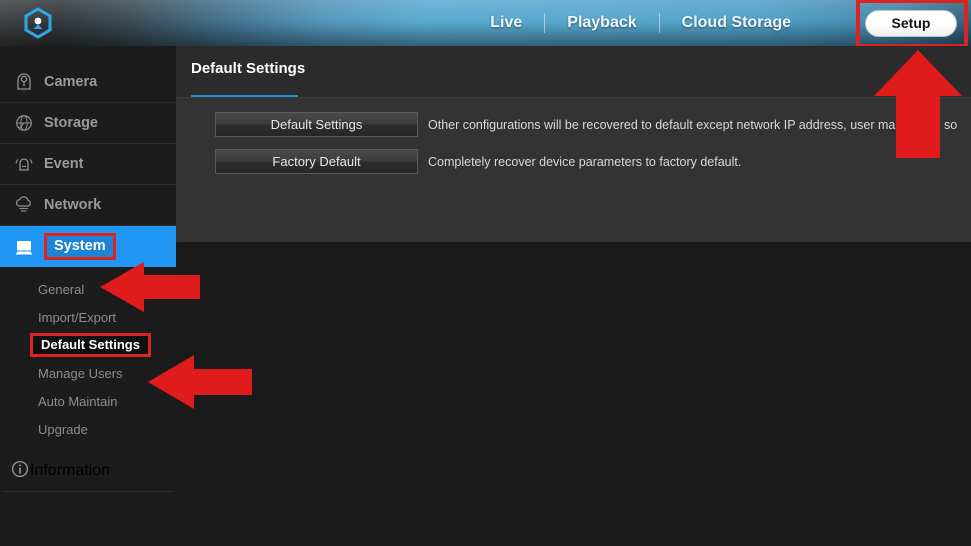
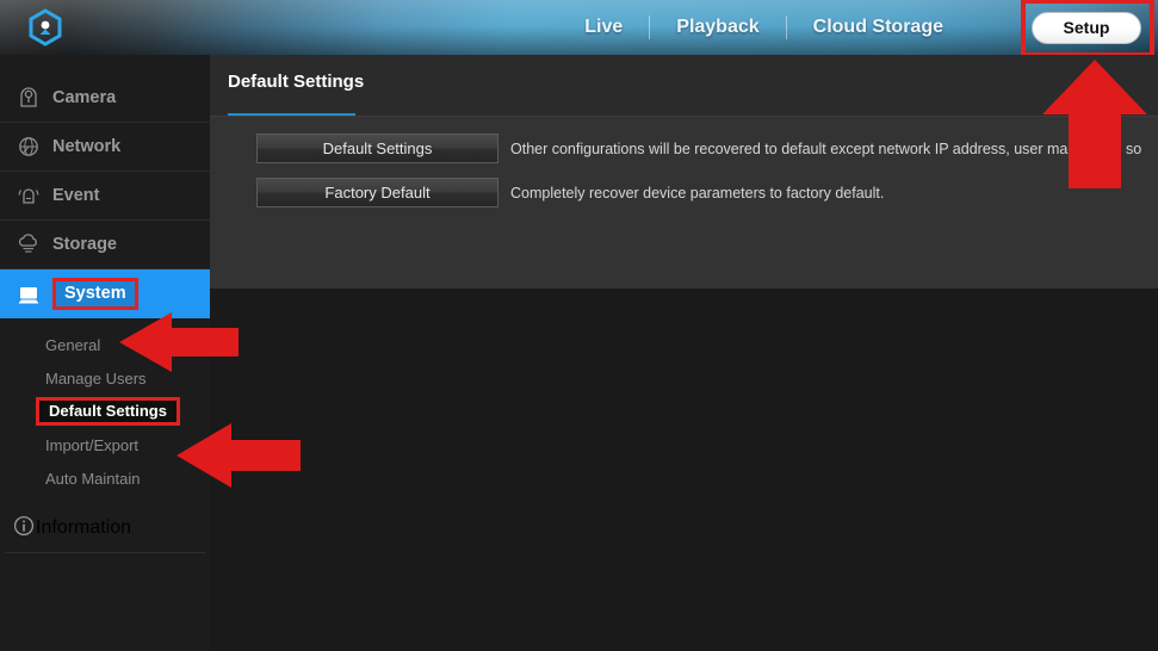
  Live
  Playback
  Cloud Storage
  Setup
  Camera
- Storage
+ Network
  Event
- Network
+ Storage
  System
  General
- Import/Export
+ Manage Users
  Default Settings
- Manage Users
+ Import/Export
  Auto Maintain
- Upgrade
  Information
  Default Settings
  Default Settings
  Other configurations will be recovered to default except network IP address, user ma so
  Factory Default
  Completely recover device parameters to factory default.
